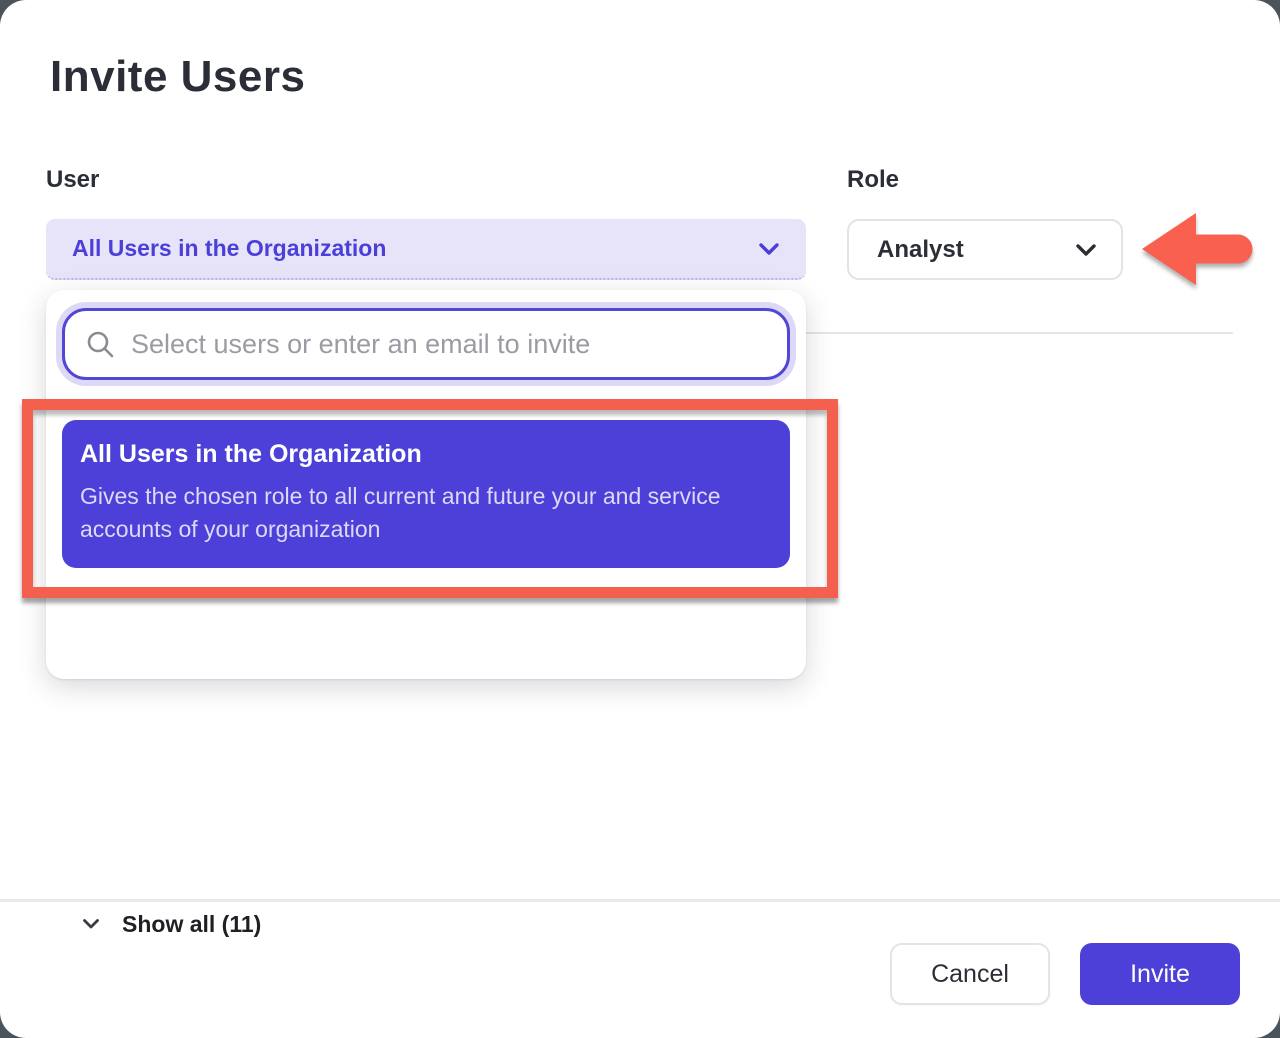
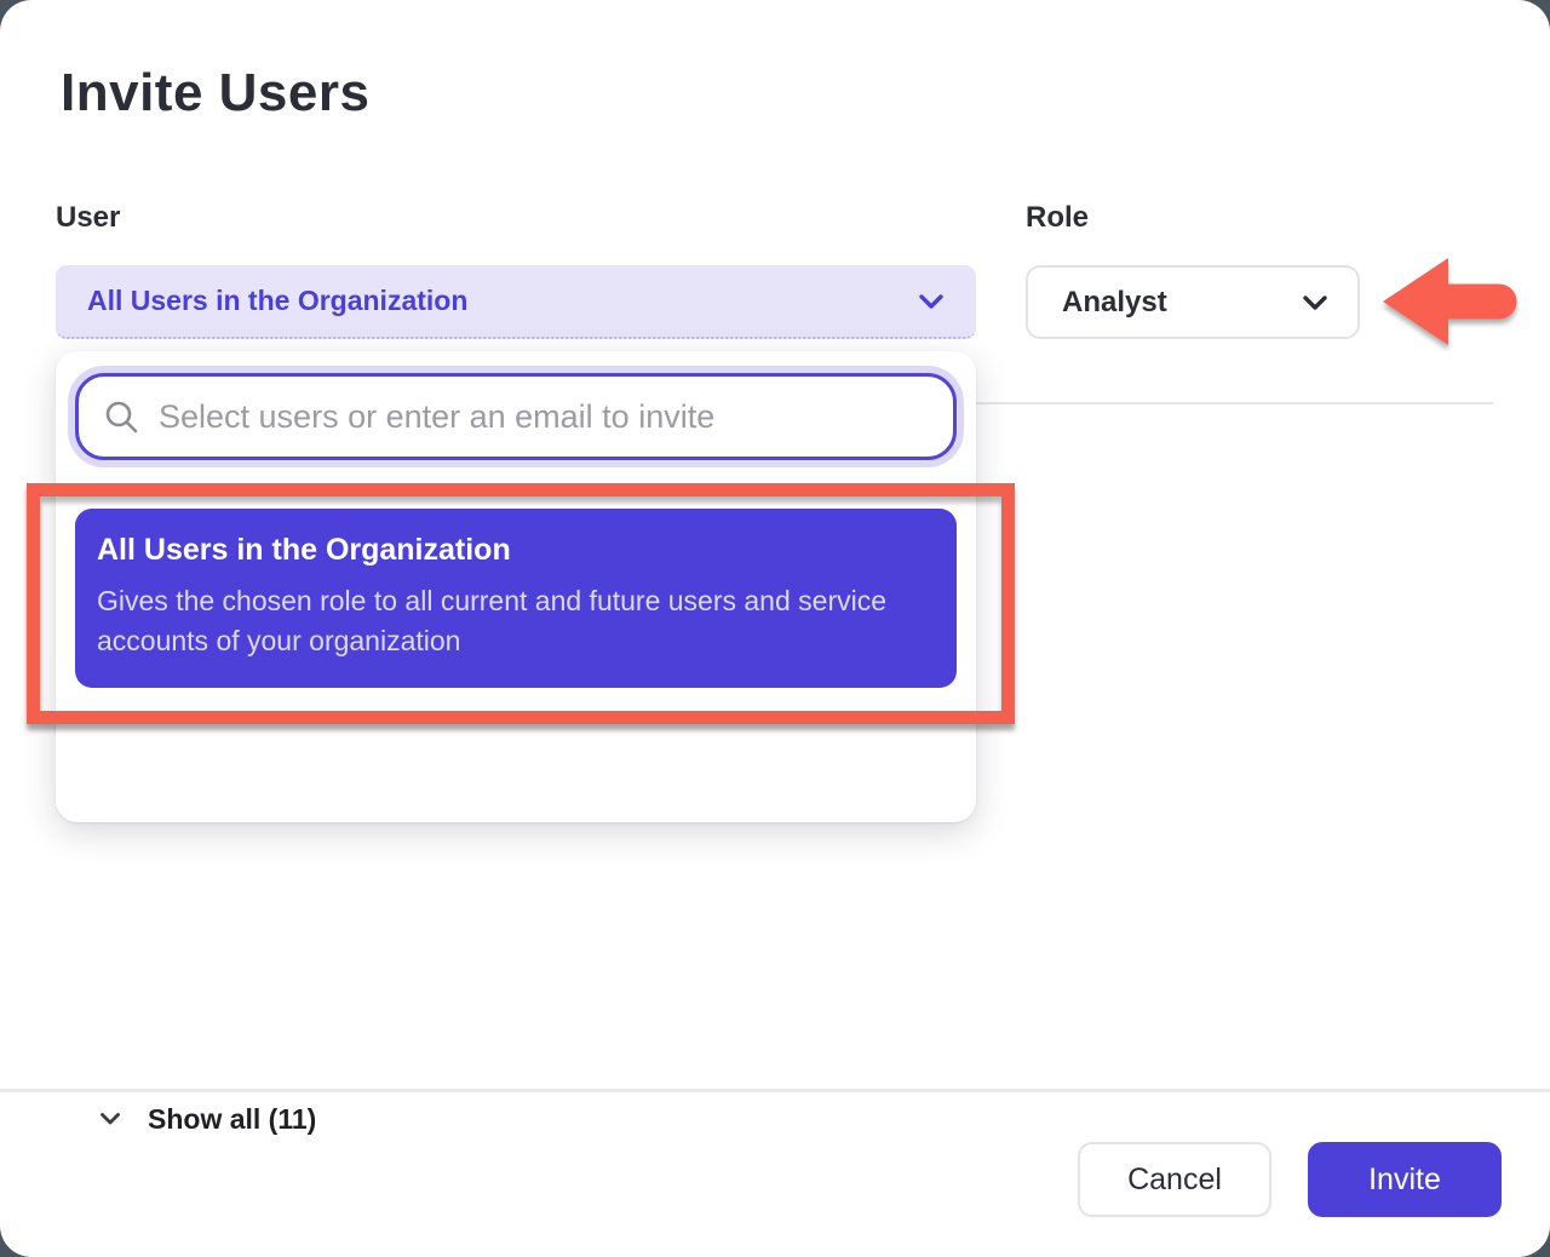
  Invite Users
  User
  Role
  All Users in the Organization
  Analyst
  Select users or enter an email to invite
  All Users in the Organization
- Gives the chosen role to all current and future your and service accounts of your organization
+ Gives the chosen role to all current and future users and service accounts of your organization
  Show all (11)
  Cancel
  Invite
